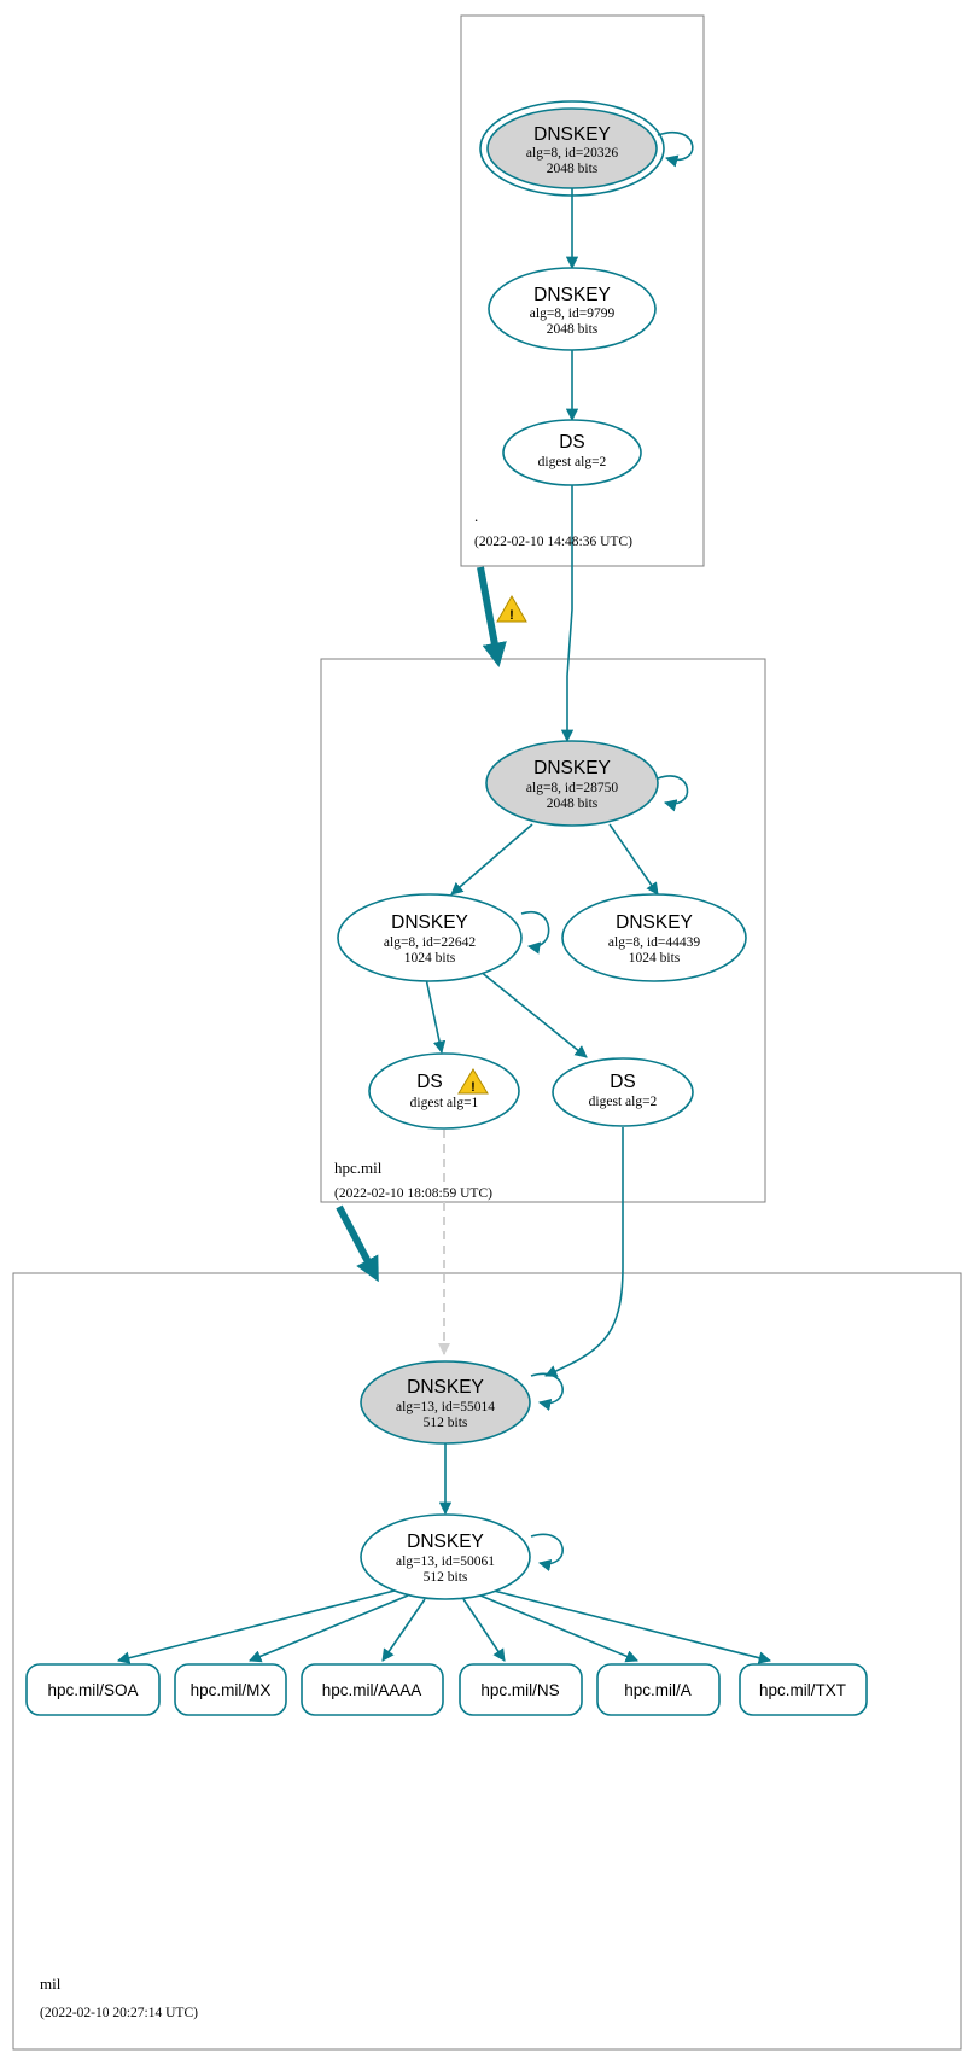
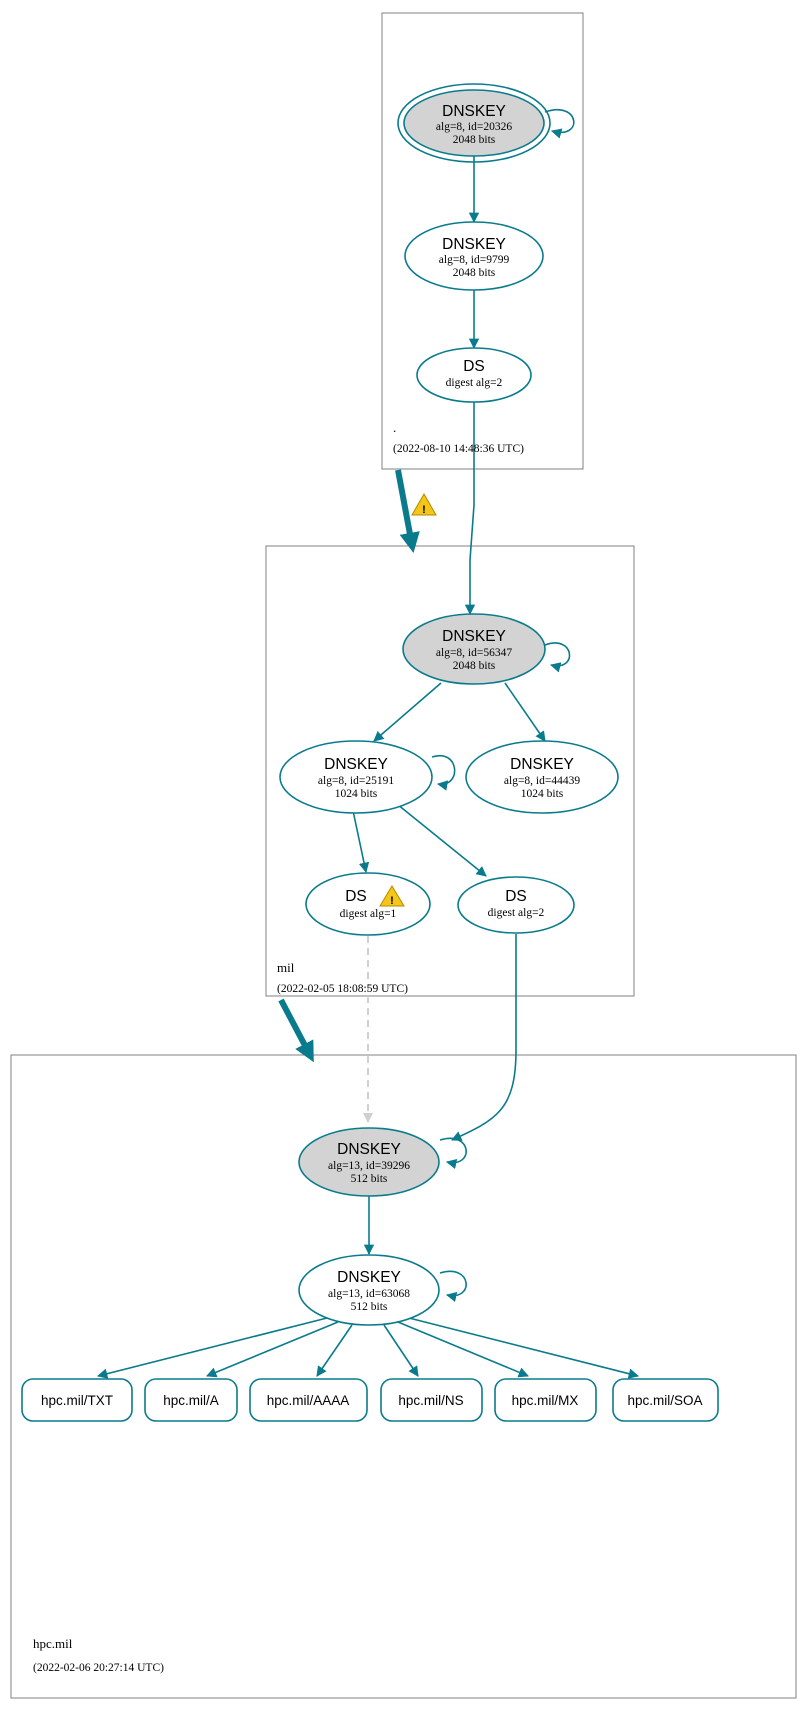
  DNSKEY
  alg=8, id=20326
  2048 bits
  DNSKEY
  alg=8, id=9799
  2048 bits
  DS
  digest alg=2
  .
- (2022-02-10 14:48:36 UTC)
+ (2022-08-10 14:48:36 UTC)
  !
  DNSKEY
- alg=8, id=28750
+ alg=8, id=56347
  2048 bits
  DNSKEY
- alg=8, id=22642
+ alg=8, id=25191
  1024 bits
  DNSKEY
  alg=8, id=44439
  1024 bits
  DS
  digest alg=1
  !
  DS
  digest alg=2
- hpc.mil
+ mil
- (2022-02-10 18:08:59 UTC)
+ (2022-02-05 18:08:59 UTC)
  DNSKEY
- alg=13, id=55014
+ alg=13, id=39296
  512 bits
  DNSKEY
- alg=13, id=50061
+ alg=13, id=63068
  512 bits
- hpc.mil/SOA
+ hpc.mil/TXT
- hpc.mil/MX
+ hpc.mil/A
  hpc.mil/AAAA
  hpc.mil/NS
- hpc.mil/A
+ hpc.mil/MX
- hpc.mil/TXT
+ hpc.mil/SOA
- mil
+ hpc.mil
- (2022-02-10 20:27:14 UTC)
+ (2022-02-06 20:27:14 UTC)
